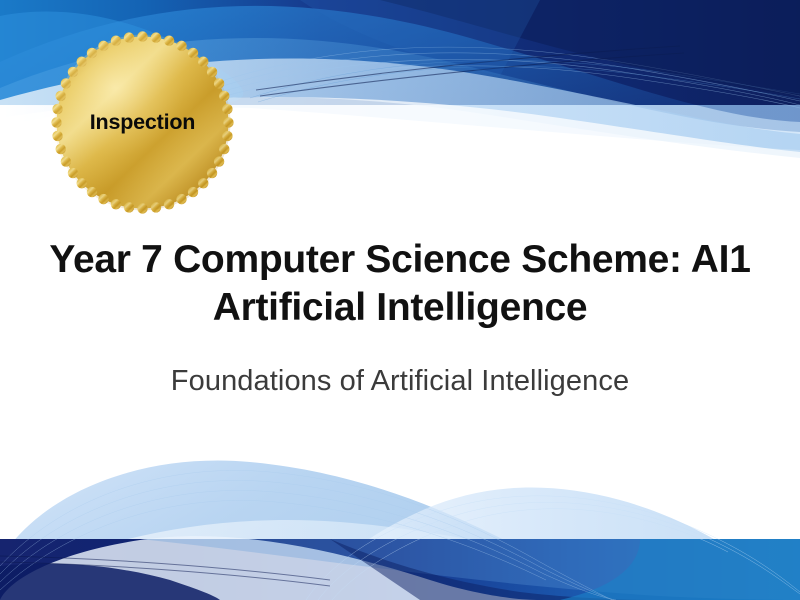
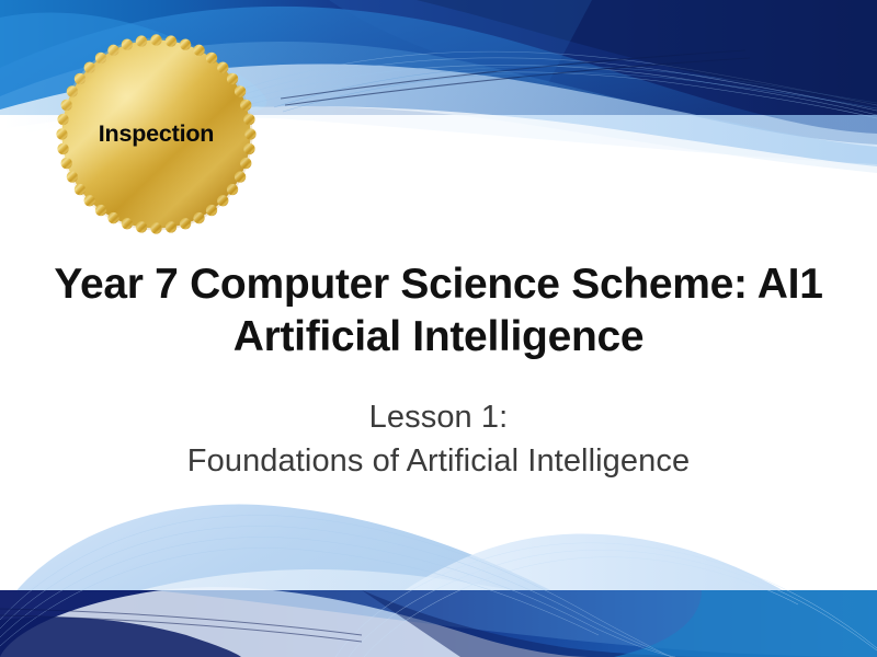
  Inspection
  Year 7 Computer Science Scheme: AI1 Artificial Intelligence
+ Lesson 1:
  Foundations of Artificial Intelligence
